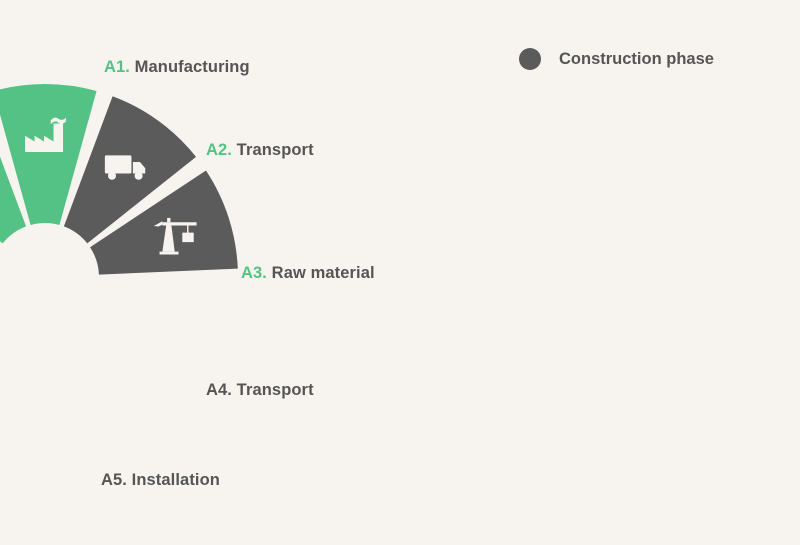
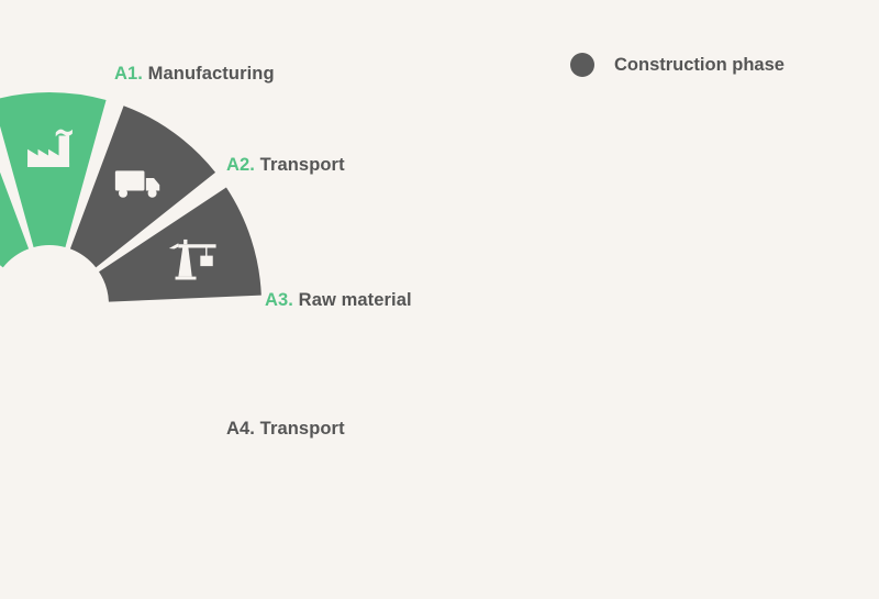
  A1. Manufacturing
  A2. Transport
  A3. Raw material
  A4. Transport
- A5. Installation
  Construction phase
